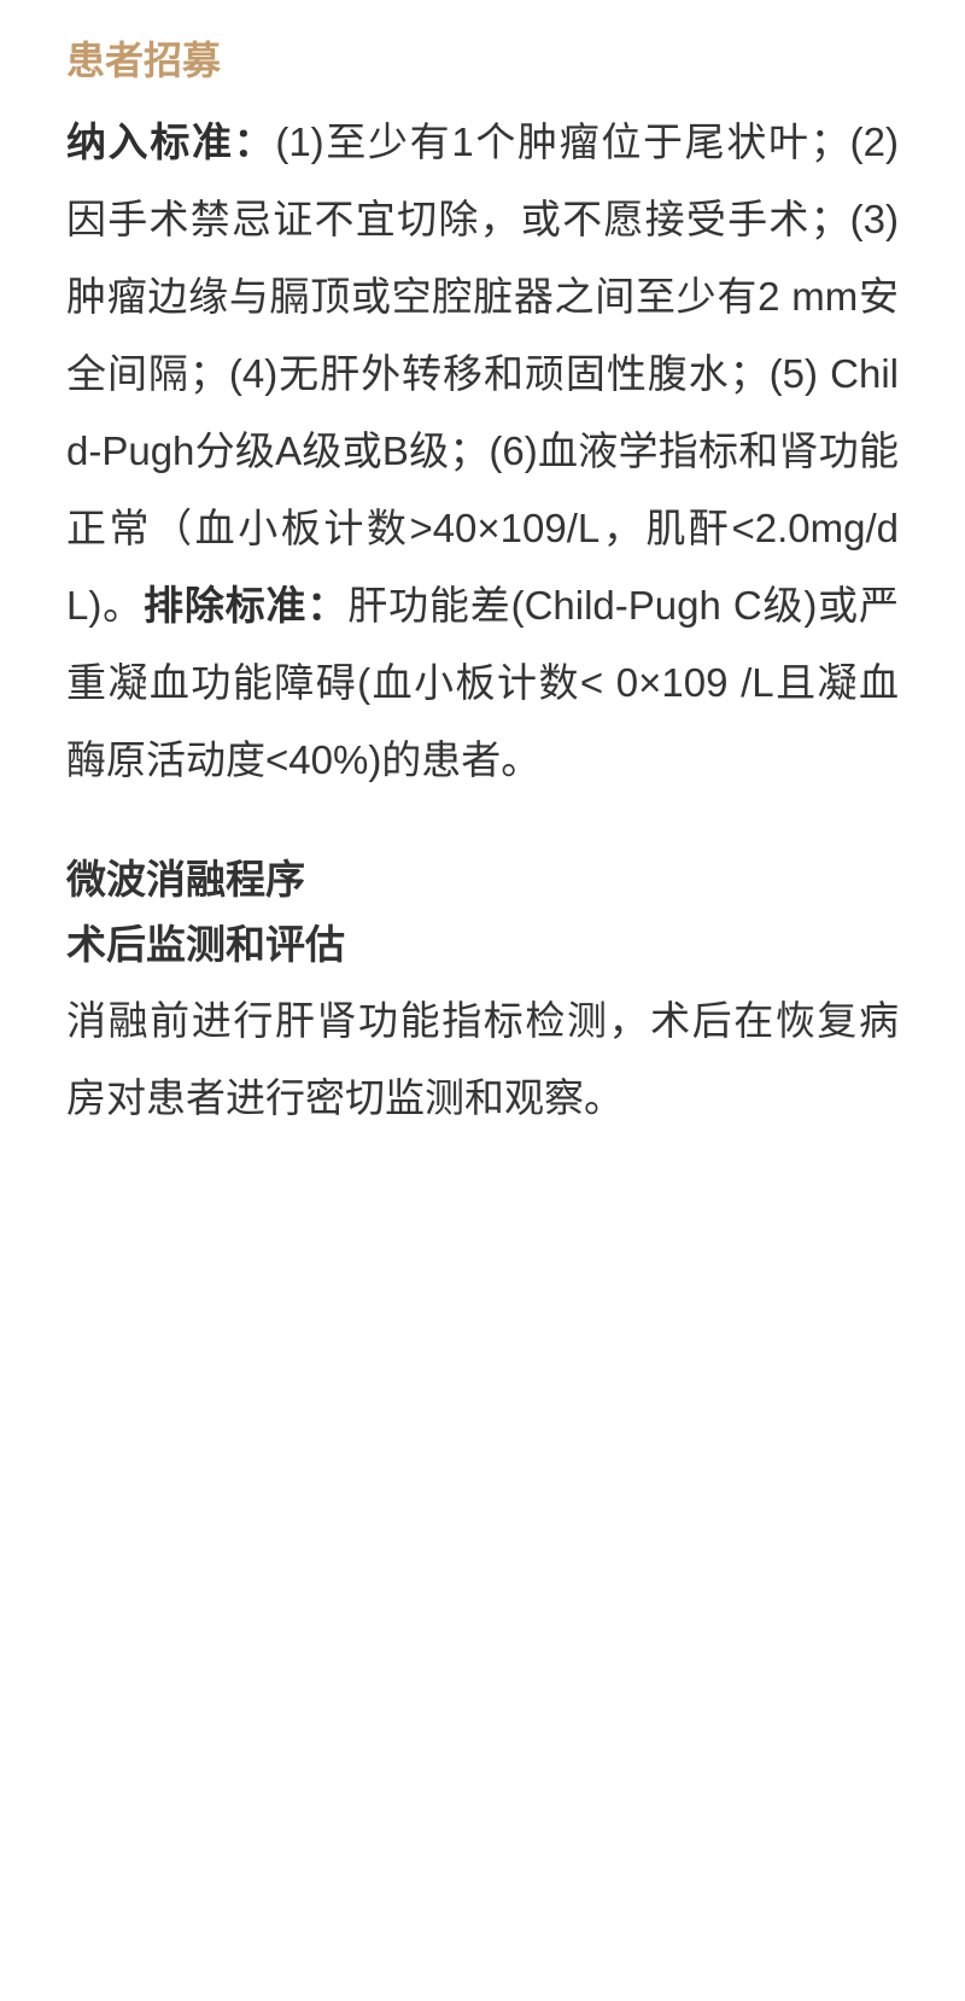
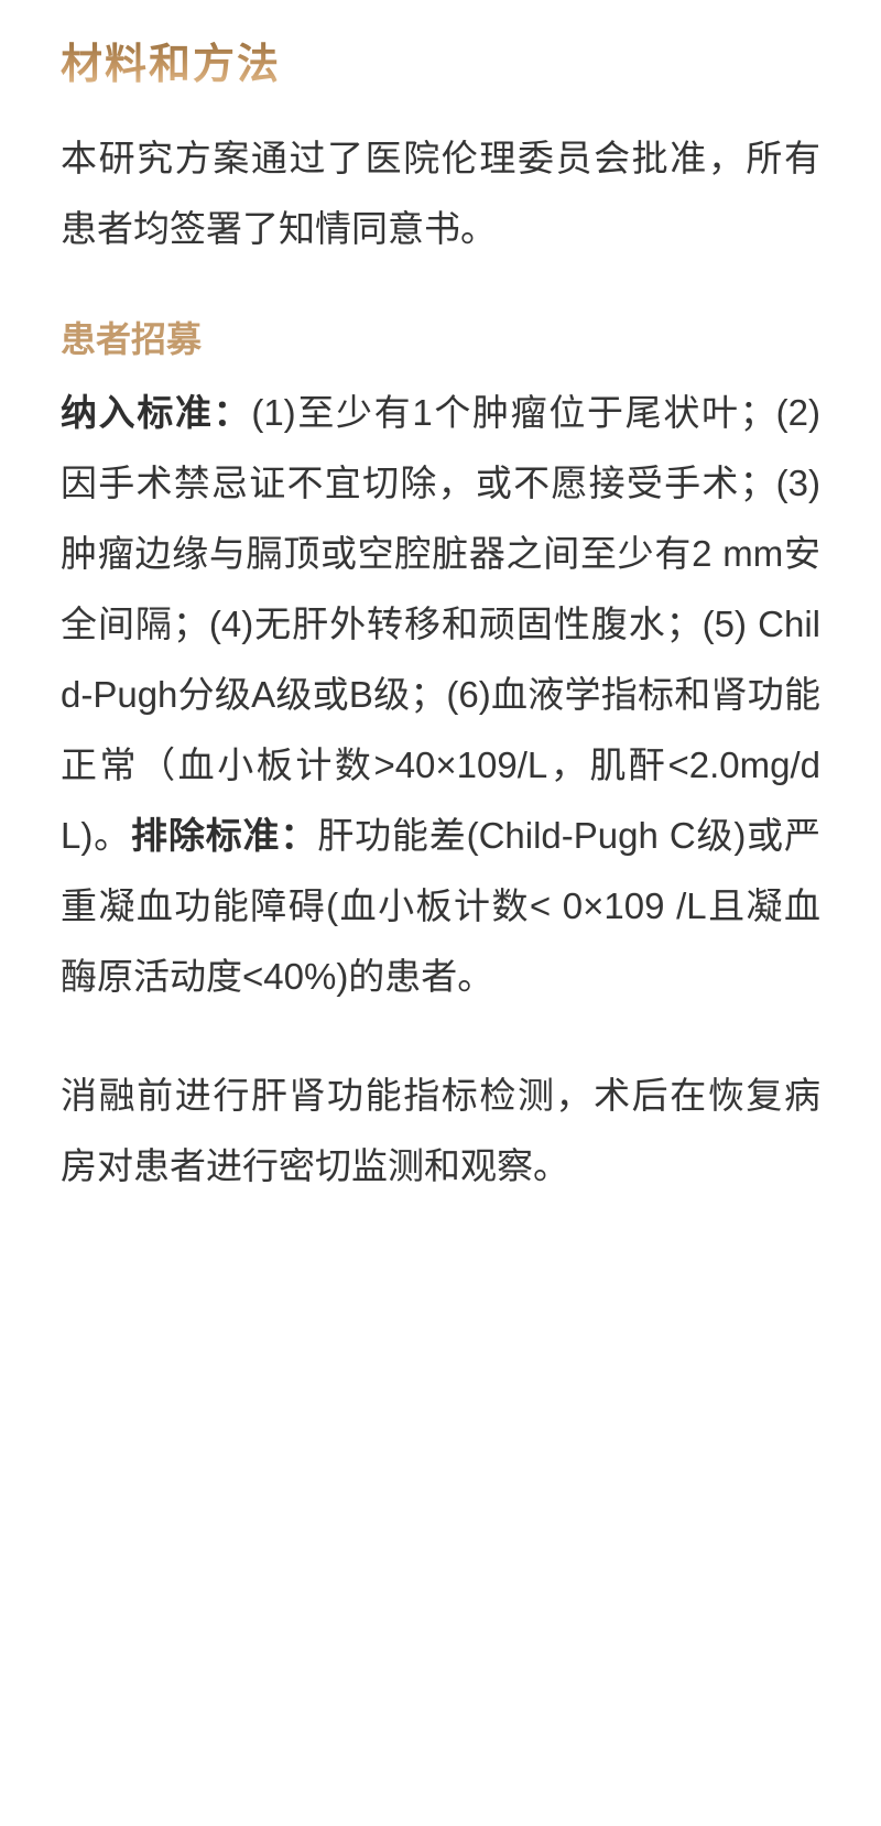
+ 材料和方法
+ 本研究方案通过了医院伦理委员会批准，所有患者均签署了知情同意书。
  患者招募
  纳入标准：(1)至少有1个肿瘤位于尾状叶；(2)因手术禁忌证不宜切除，或不愿接受手术；(3)肿瘤边缘与膈顶或空腔脏器之间至少有2 mm安全间隔；(4)无肝外转移和顽固性腹水；(5) Child-Pugh分级A级或B级；(6)血液学指标和肾功能正常（血小板计数>40×109/L，肌酐<2.0mg/dL)。排除标准：肝功能差(Child-Pugh C级)或严重凝血功能障碍(血小板计数< 0×109 /L且凝血酶原活动度<40%)的患者。
- 微波消融程序
- 术后监测和评估
  消融前进行肝肾功能指标检测，术后在恢复病房对患者进行密切监测和观察。
